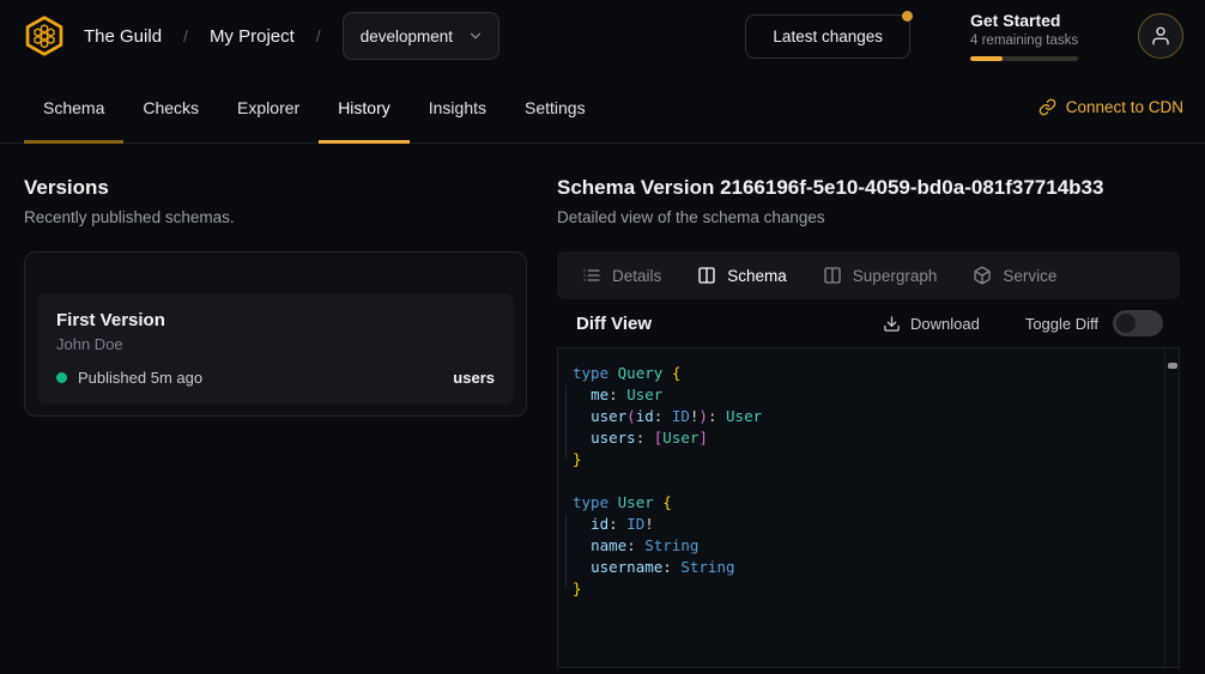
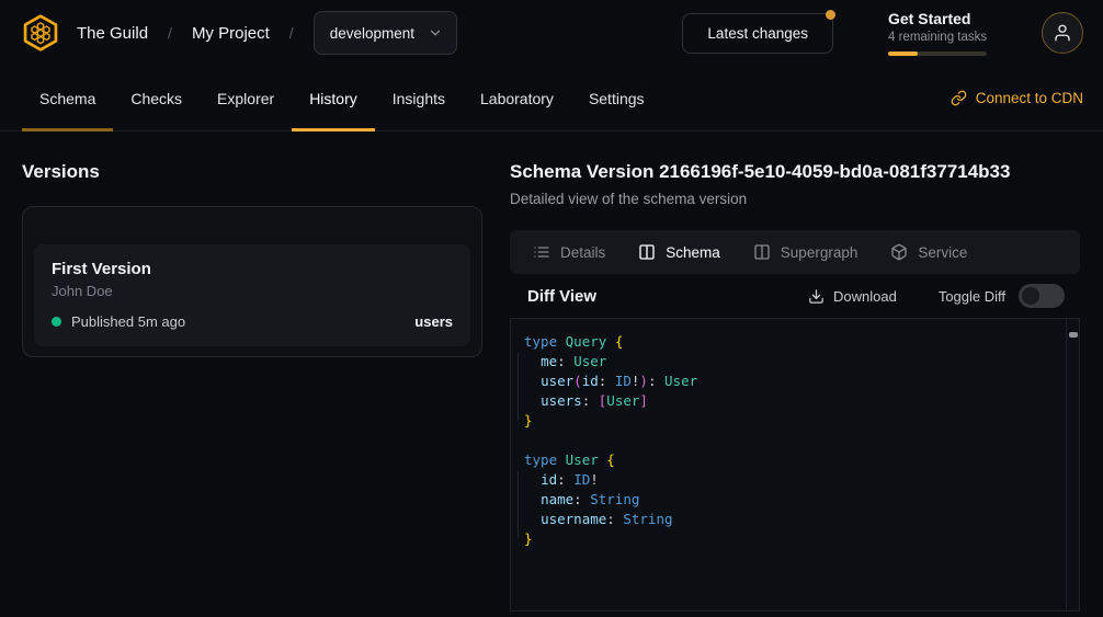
  The Guild
  /
  My Project
  /
  development
  Latest changes
  Get Started
  4 remaining tasks
  Schema
  Checks
  Explorer
  History
  Insights
+ Laboratory
  Settings
  Connect to CDN
  Versions
- Recently published schemas.
  First Version
  John Doe
  Published 5m ago
  users
  Schema Version 2166196f-5e10-4059-bd0a-081f37714b33
- Detailed view of the schema changes
+ Detailed view of the schema version
  Details
  Schema
  Supergraph
  Service
  Diff View
  Download
  Toggle Diff
  type Query {
  me: User
  user(id: ID!): User
  users: [User]
  }
  type User {
  id: ID!
  name: String
  username: String
  }
